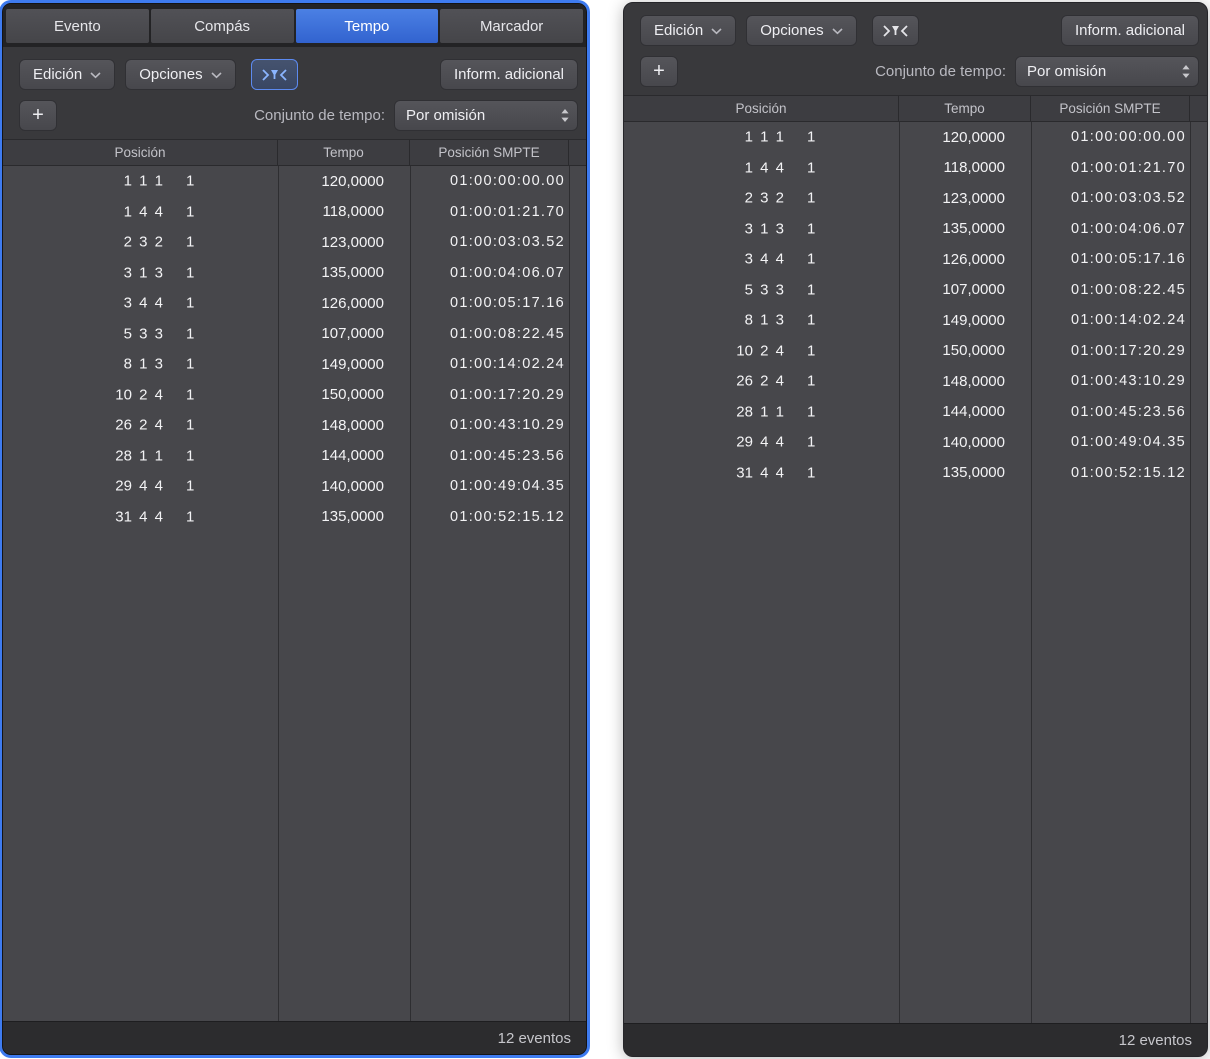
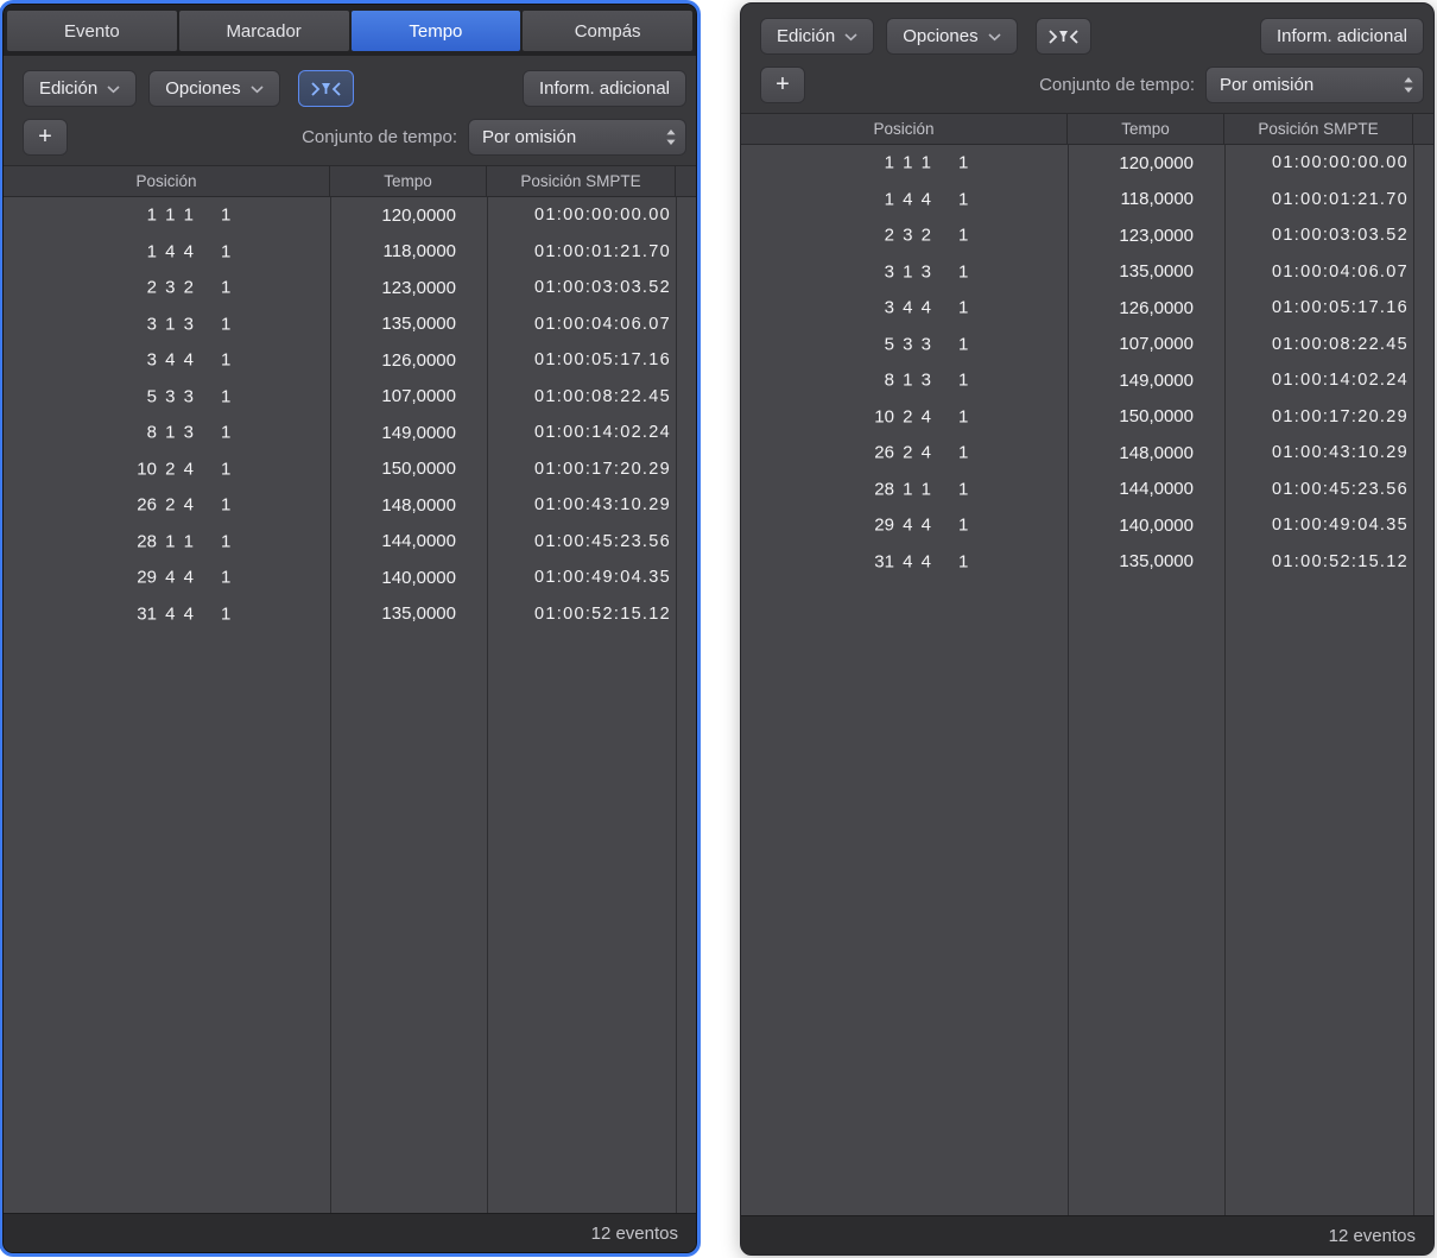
  Evento
- Compás
+ Marcador
  Tempo
- Marcador
+ Compás
  Edición
  Opciones
  Inform. adicional
  +
  Conjunto de tempo:
  Por omisión
  Posición
  Tempo
  Posición SMPTE
  1 1 1
  1
  120,0000
  01:00:00:00.00
  1 4 4
  1
  118,0000
  01:00:01:21.70
  2 3 2
  1
  123,0000
  01:00:03:03.52
  3 1 3
  1
  135,0000
  01:00:04:06.07
  3 4 4
  1
  126,0000
  01:00:05:17.16
  5 3 3
  1
  107,0000
  01:00:08:22.45
  8 1 3
  1
  149,0000
  01:00:14:02.24
  10 2 4
  1
  150,0000
  01:00:17:20.29
  26 2 4
  1
  148,0000
  01:00:43:10.29
  28 1 1
  1
  144,0000
  01:00:45:23.56
  29 4 4
  1
  140,0000
  01:00:49:04.35
  31 4 4
  1
  135,0000
  01:00:52:15.12
  12 eventos
  Edición
  Opciones
  Inform. adicional
  +
  Conjunto de tempo:
  Por omisión
  Posición
  Tempo
  Posición SMPTE
  1 1 1
  1
  120,0000
  01:00:00:00.00
  1 4 4
  1
  118,0000
  01:00:01:21.70
  2 3 2
  1
  123,0000
  01:00:03:03.52
  3 1 3
  1
  135,0000
  01:00:04:06.07
  3 4 4
  1
  126,0000
  01:00:05:17.16
  5 3 3
  1
  107,0000
  01:00:08:22.45
  8 1 3
  1
  149,0000
  01:00:14:02.24
  10 2 4
  1
  150,0000
  01:00:17:20.29
  26 2 4
  1
  148,0000
  01:00:43:10.29
  28 1 1
  1
  144,0000
  01:00:45:23.56
  29 4 4
  1
  140,0000
  01:00:49:04.35
  31 4 4
  1
  135,0000
  01:00:52:15.12
  12 eventos
